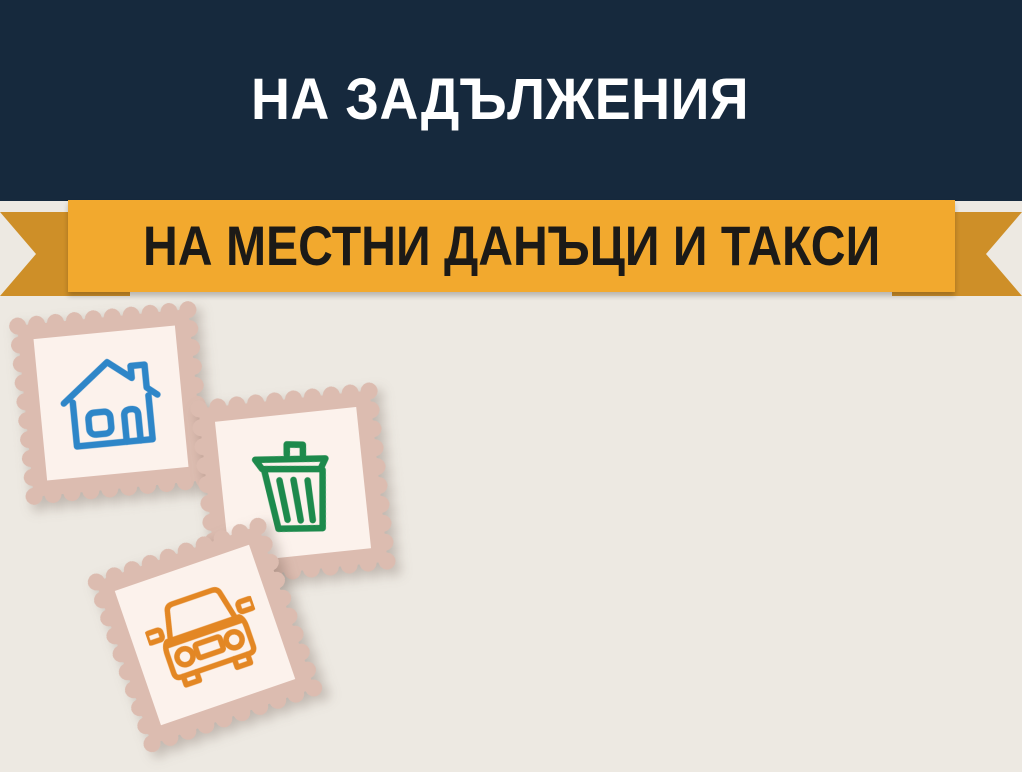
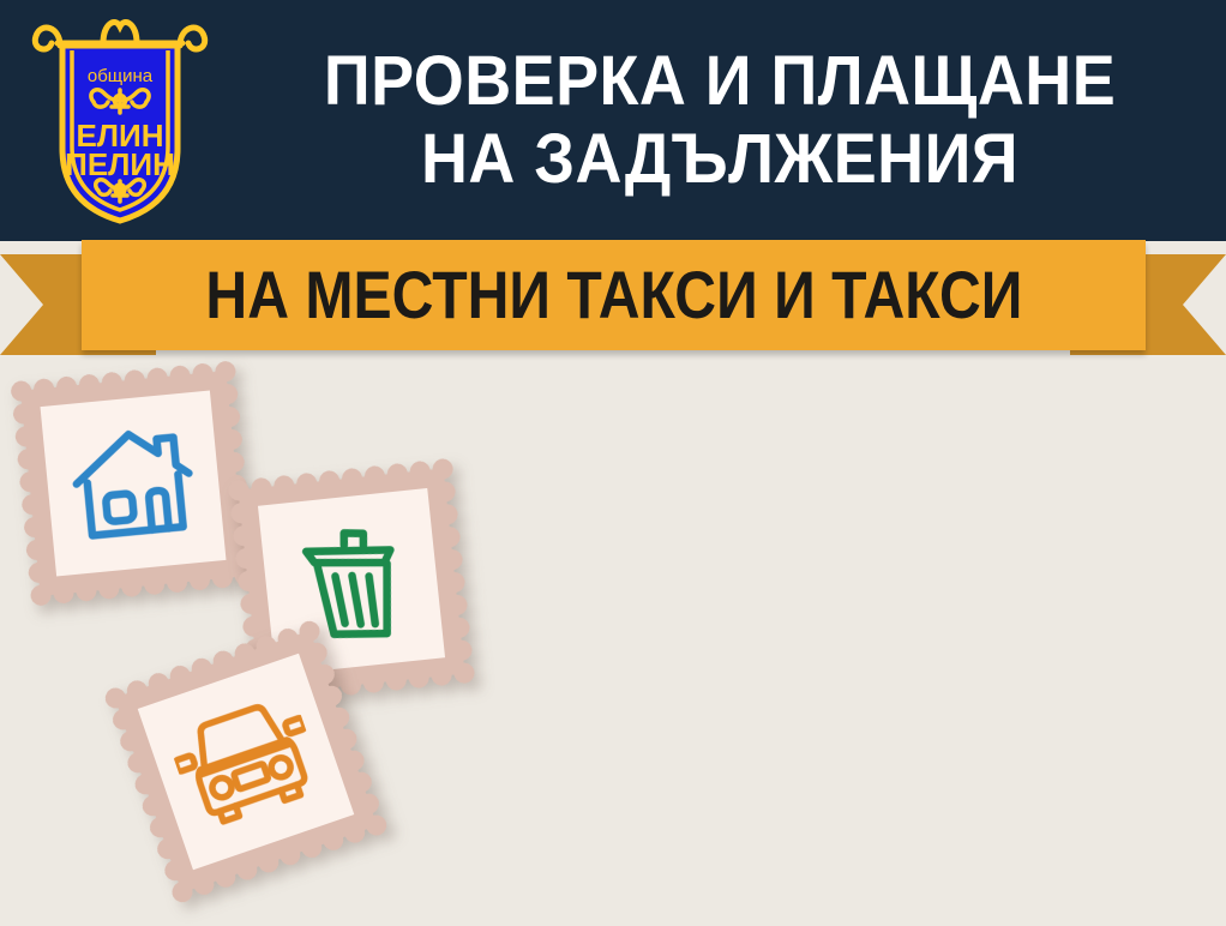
+ община
+ ЕЛИН
+ ПЕЛИН
+ ПРОВЕРКА И ПЛАЩАНЕ
  НА ЗАДЪЛЖЕНИЯ
- НА МЕСТНИ ДАНЪЦИ И ТАКСИ
+ НА МЕСТНИ ТАКСИ И ТАКСИ
